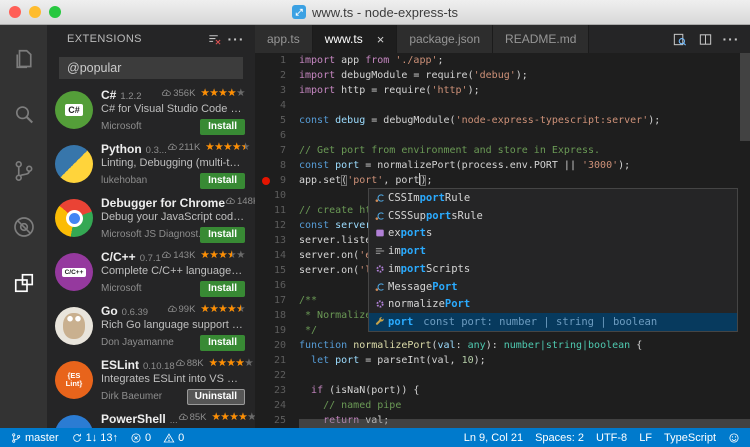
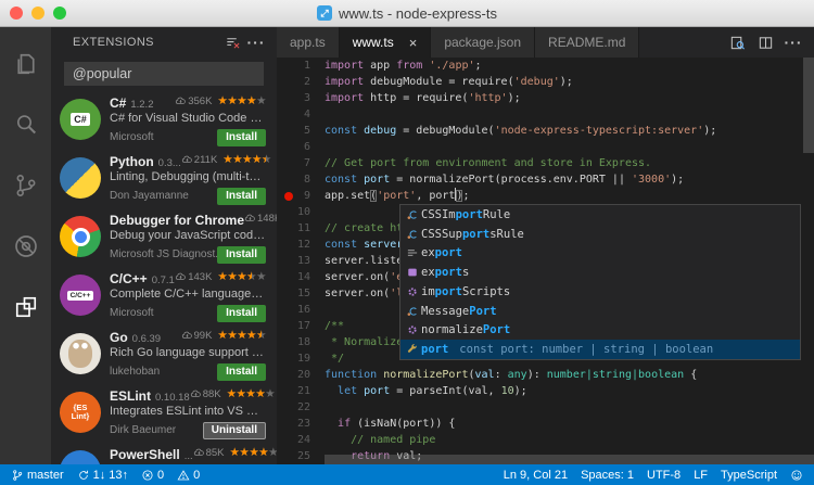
  ⤢
  www.ts - node-express-ts
  EXTENSIONS
  ···
  @popular
  C#
  C#
  1.2.2
  356K
  ★★★★★
  ★★★★
  C# for Visual Studio Code (po
  Microsoft
  Install
  Python
  0.3...
  211K
  ★★★★★
  ★★★★
  Linting, Debugging (multi-thr..
- lukehoban
+ Don Jayamanne
  Install
  Debugger for Chrome
  148
  Debug your JavaScript code i
  Microsoft JS Diagnost
  Install
  C/C++
  0.7.1
  143K
  ★★★★★
  ★★★★
  Complete C/C++ language su
  Microsoft
  Install
  Go
  0.6.39
  99K
  ★★★★★
  ★★★★
  Rich Go language support for
- Don Jayamanne
+ lukehoban
  Install
  {ES
  Lint}
  ESLint
  0.10.18
  88K
  ★★★★★
  ★★★★
  Integrates ESLint into VS Cod
  Dirk Baeumer
  Uninstall
  PowerShell
  ...
  85K
  ★★★★★
  ★★★★
  app.ts
  www.ts
  ×
  package.json
  README.md
  ···
  1
  import app from './app';
  2
  import debugModule = require('debug');
  3
  import http = require('http');
  4
  5
  const debug = debugModule('node-express-typescript:server');
  6
  7
  // Get port from environment and store in Express.
  8
  const port = normalizePort(process.env.PORT || '3000');
  9
  app.set('port', port);
  10
  11
  12
  13
  14
  15
  16
  17
  /**
  18
  19
  */
  20
  function normalizePort(val: any): number|string|boolean {
  21
  let port = parseInt(val, 10);
  22
  23
  if (isNaN(port)) {
  24
  // named pipe
  25
  return val;
  CSSImportRule
  CSSSupportsRule
+ export
  exports
- import
  importScripts
  MessagePort
  normalizePort
  port
  const port: number | string | boolean
  master
  1↓ 13↑
  0
  0
  Ln 9, Col 21
- Spaces: 2
+ Spaces: 1
  UTF-8
  LF
  TypeScript
